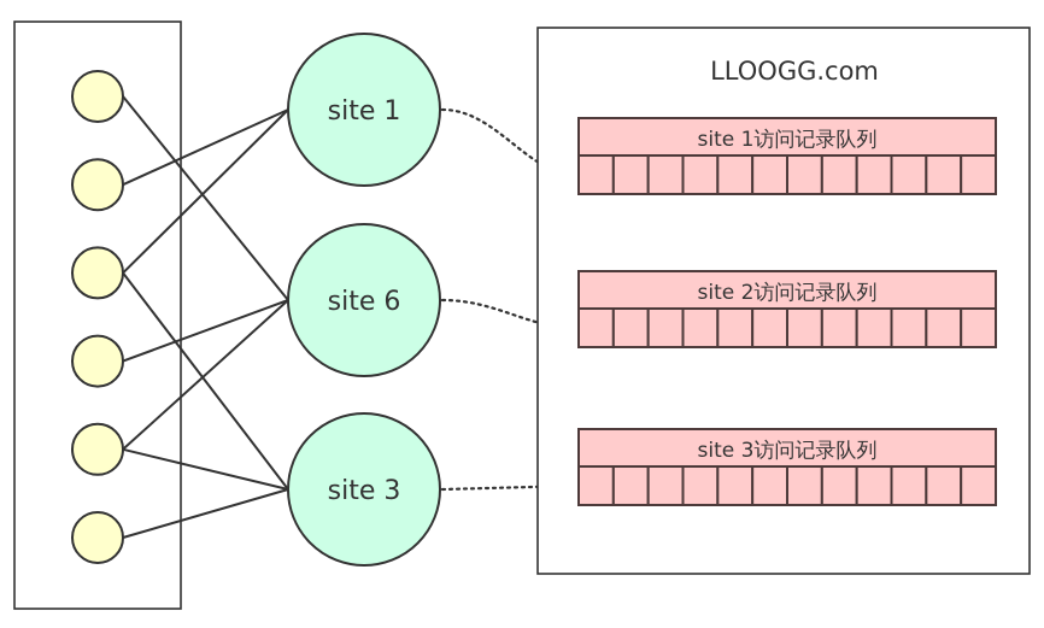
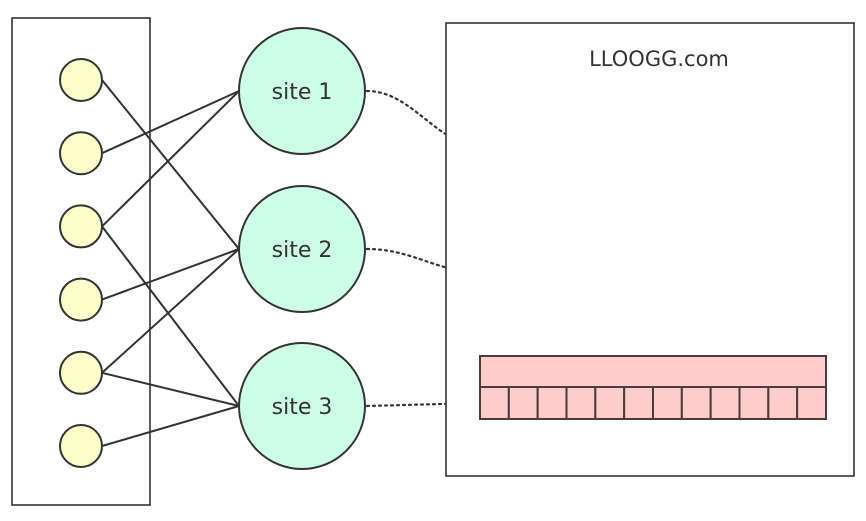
  site 1
- site 6
+ site 2
  site 3
  LLOOGG.com
- site 1访问记录队列
- site 2访问记录队列
- site 3访问记录队列
